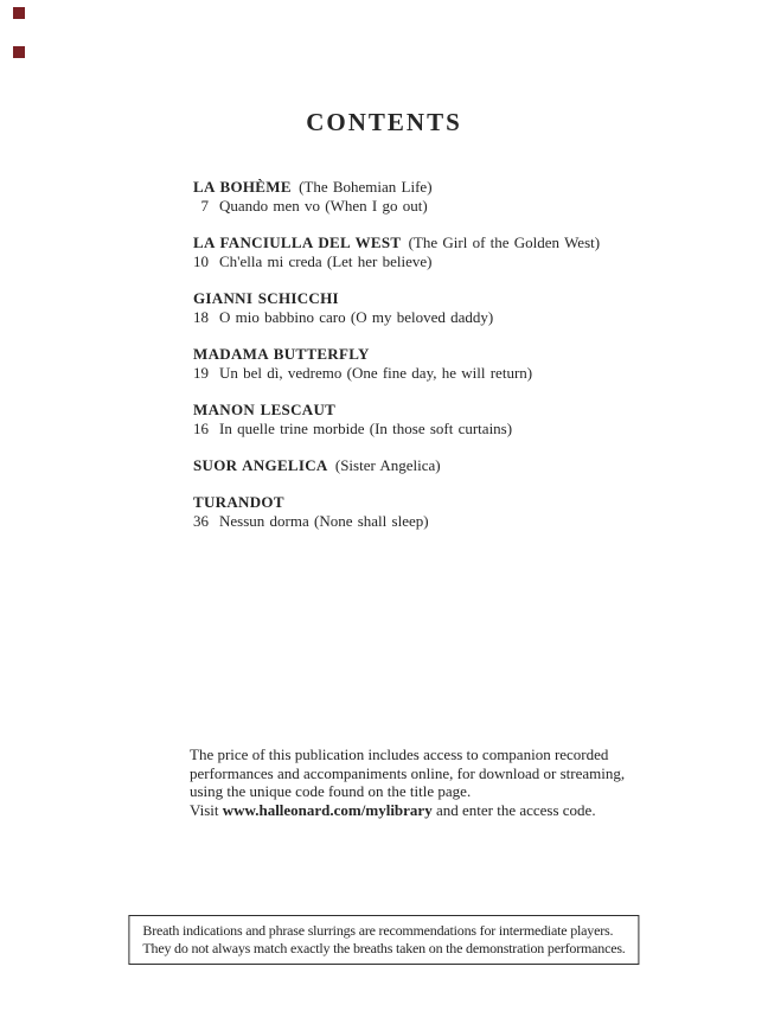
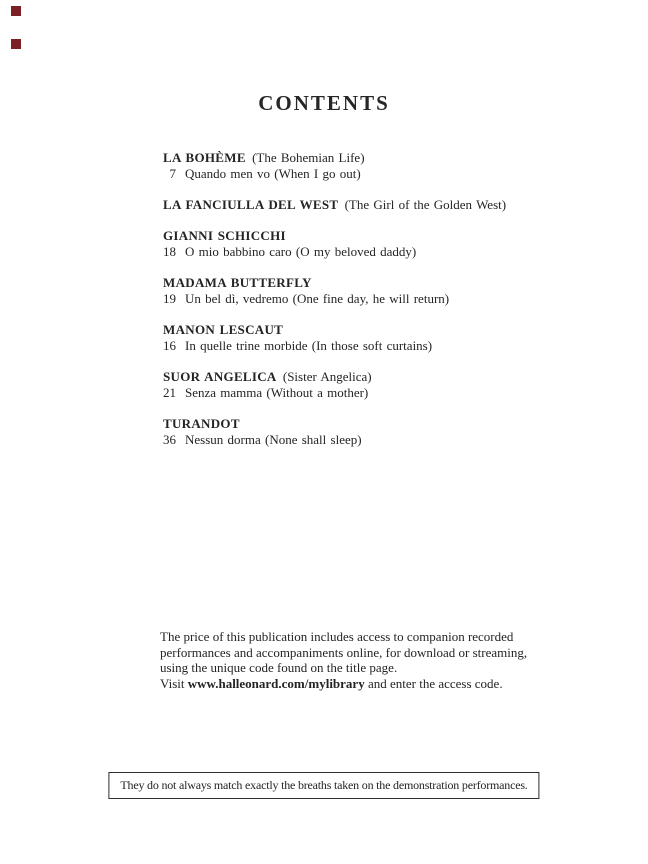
  CONTENTS
  LA BOHÈME (The Bohemian Life)
  7 Quando men vo (When I go out)
  LA FANCIULLA DEL WEST (The Girl of the Golden West)
- 10 Ch'ella mi creda (Let her believe)
  GIANNI SCHICCHI
  18 O mio babbino caro (O my beloved daddy)
  MADAMA BUTTERFLY
  19 Un bel dì, vedremo (One fine day, he will return)
  MANON LESCAUT
  16 In quelle trine morbide (In those soft curtains)
  SUOR ANGELICA (Sister Angelica)
+ 21 Senza mamma (Without a mother)
  TURANDOT
  36 Nessun dorma (None shall sleep)
  The price of this publication includes access to companion recorded
  performances and accompaniments online, for download or streaming,
  using the unique code found on the title page.
  Visit www.halleonard.com/mylibrary and enter the access code.
- Breath indications and phrase slurrings are recommendations for intermediate players.
  They do not always match exactly the breaths taken on the demonstration performances.
